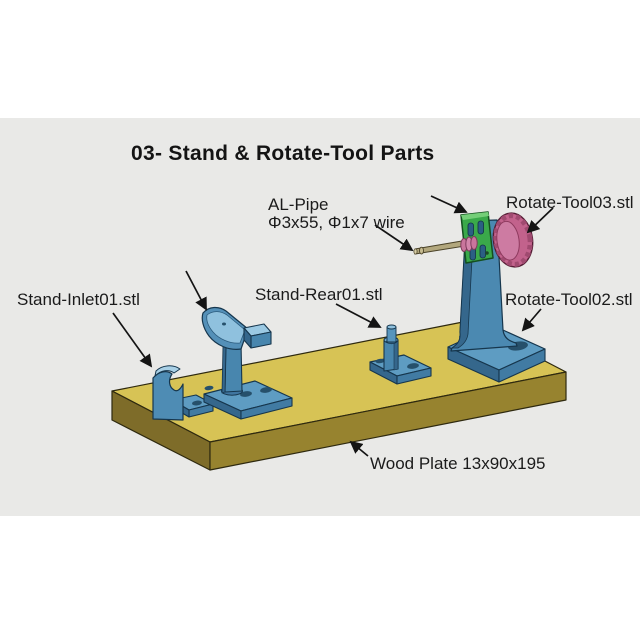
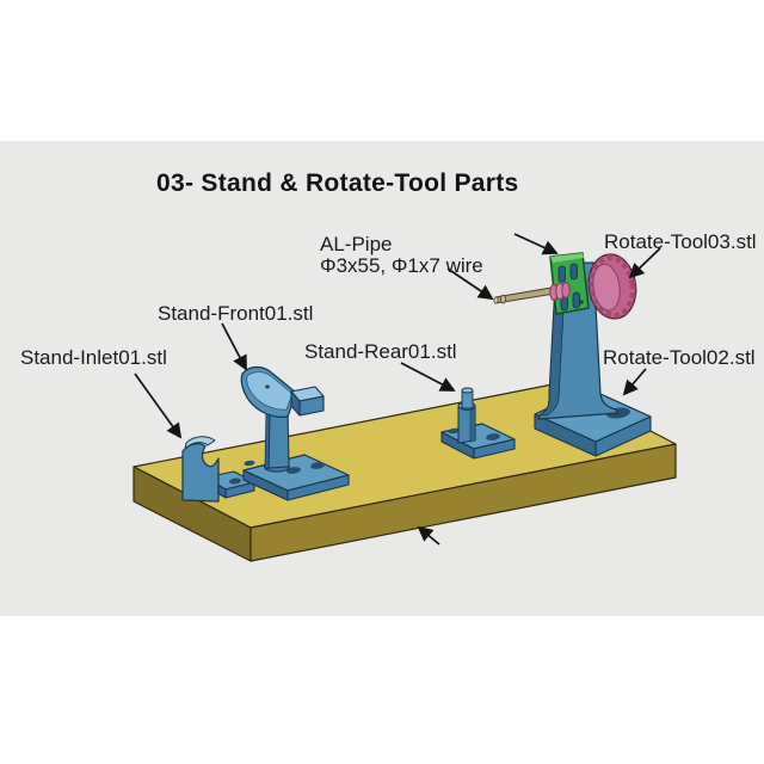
  03- Stand & Rotate-Tool Parts
  Stand-Inlet01.stl
+ Stand-Front01.stl
  Stand-Rear01.stl
  AL-Pipe
  Φ3x55, Φ1x7 wire
  Rotate-Tool03.stl
  Rotate-Tool02.stl
- Wood Plate 13x90x195
